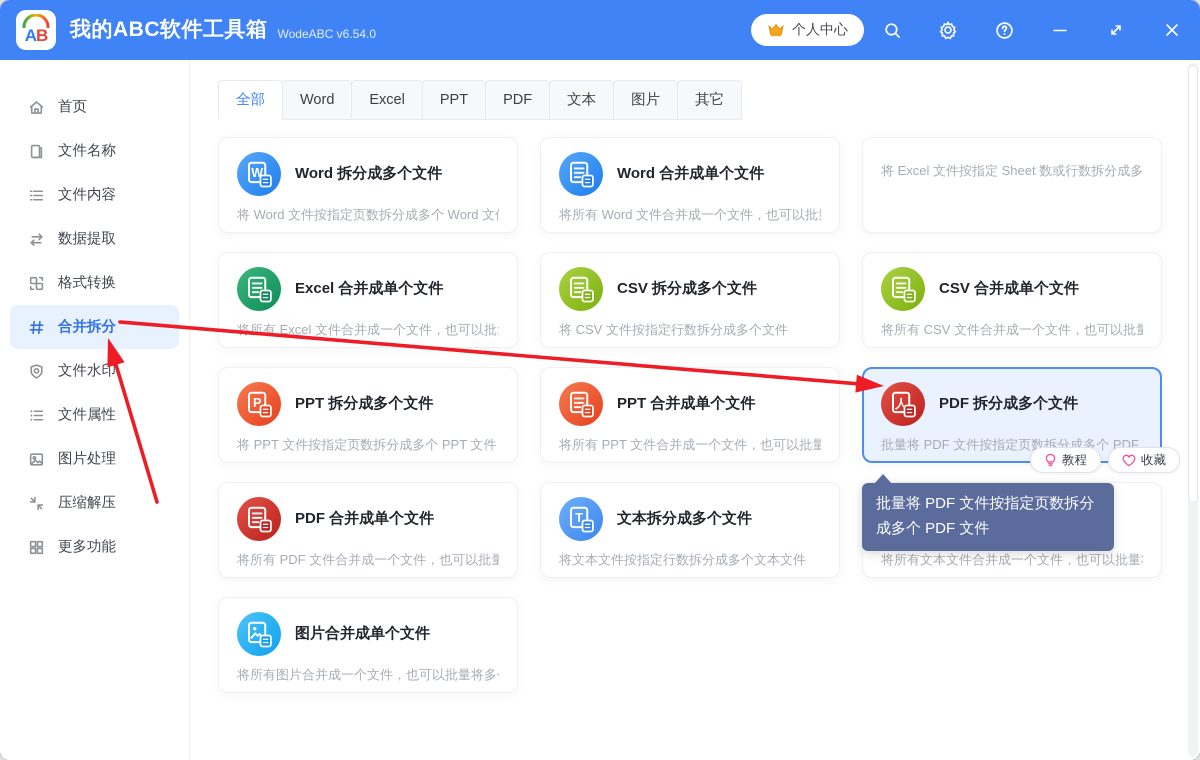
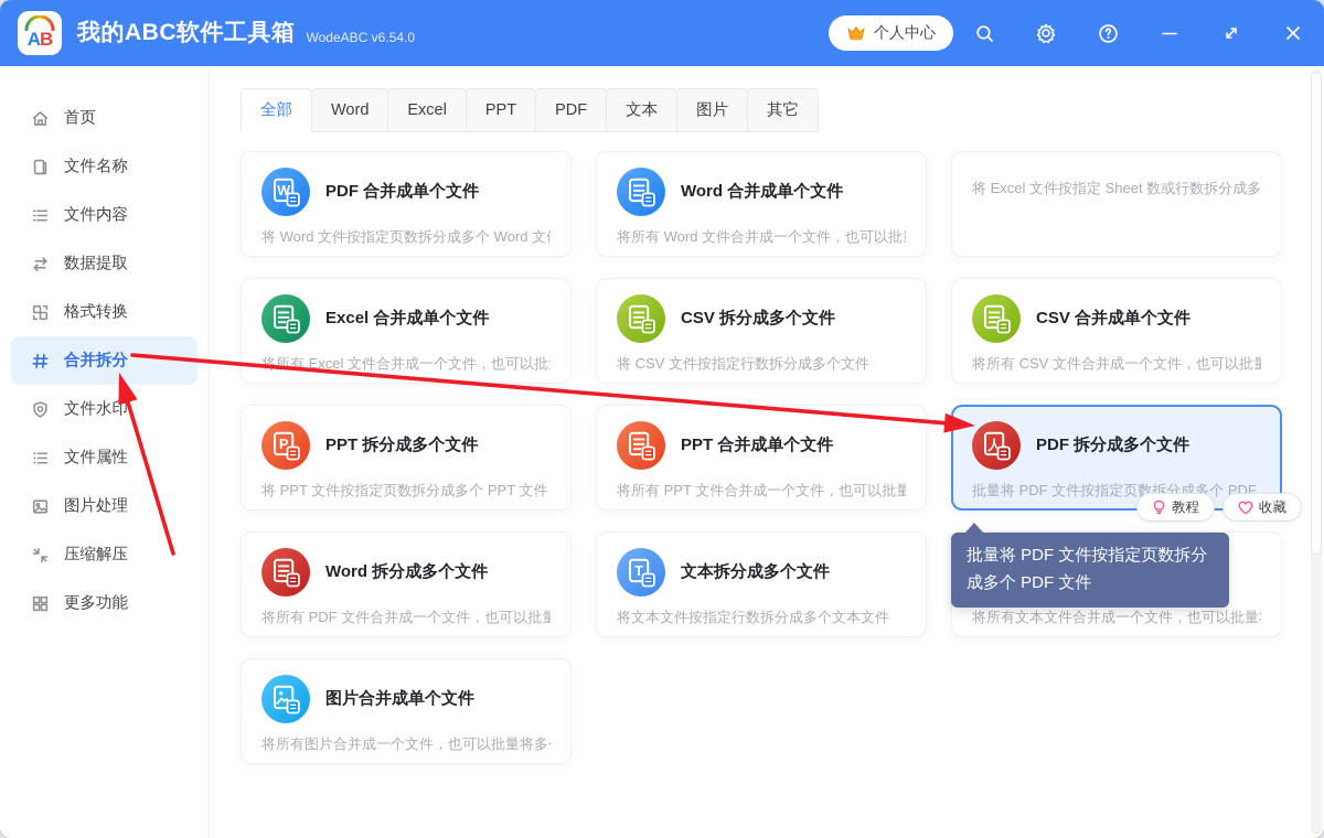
  AB
  我的ABC软件工具箱
  WodeABC v6.54.0
  个人中心
  首页
  文件名称
  文件内容
  数据提取
  格式转换
  合并拆分
  文件水印
  文件属性
  图片处理
  压缩解压
  更多功能
  全部
  Word
  Excel
  PPT
  PDF
  文本
  图片
  其它
  W
- Word 拆分成多个文件
+ PDF 合并成单个文件
  将 Word 文件按指定页数拆分成多个 Word 文
  Word 合并成单个文件
  将所有 Word 文件合并成一个文件，也可以批
  将 Excel 文件按指定 Sheet 数或行数拆分成多
  Excel 合并成单个文件
  将所有 Excel 文件合并成一个文件，也可以批
  CSV 拆分成多个文件
  将 CSV 文件按指定行数拆分成多个文件
  CSV 合并成单个文件
  将所有 CSV 文件合并成一个文件，也可以批量
  P
  PPT 拆分成多个文件
  将 PPT 文件按指定页数拆分成多个 PPT 文件
  PPT 合并成单个文件
  将所有 PPT 文件合并成一个文件，也可以批量
  人
  PDF 拆分成多个文件
  批量将 PDF 文件按指定页数拆分成多个 PDF
  教程
  收藏
- PDF 合并成单个文件
+ Word 拆分成多个文件
  将所有 PDF 文件合并成一个文件，也可以批量
  T
  文本拆分成多个文件
  将文本文件按指定行数拆分成多个文本文件
  将所有文本文件合并成一个文件，也可以批量
  图片合并成单个文件
  将所有图片合并成一个文件，也可以批量将多
  批量将 PDF 文件按指定页数拆分成多个 PDF 文件
